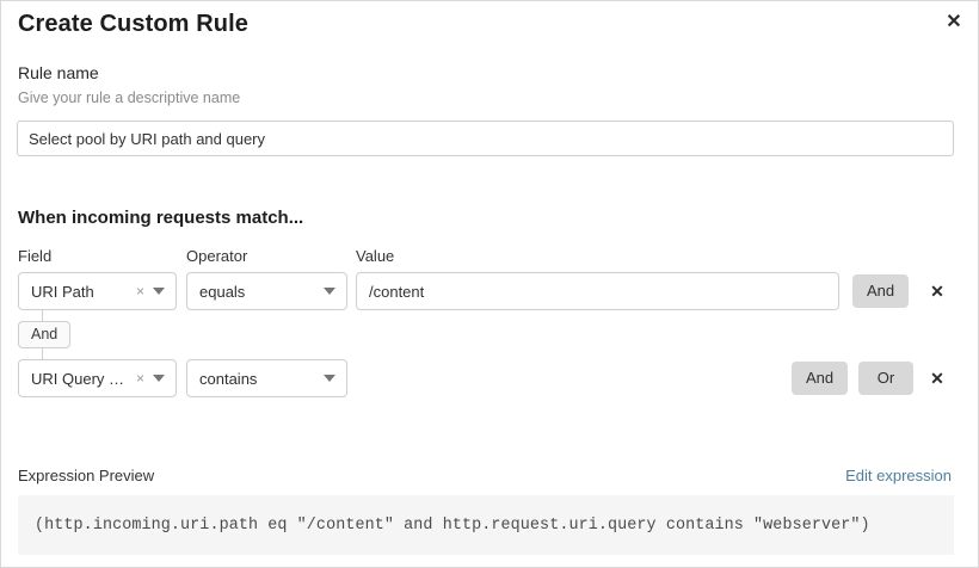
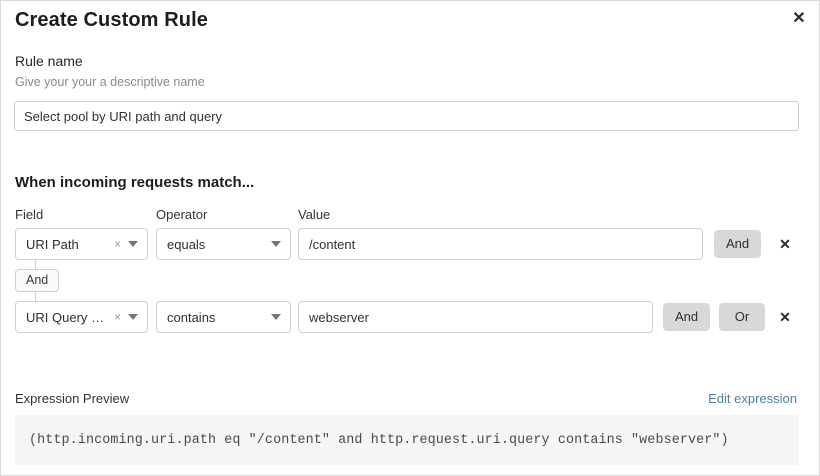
  Create Custom Rule
  ✕
  Rule name
- Give your rule a descriptive name
+ Give your your a descriptive name
  Select pool by URI path and query
  When incoming requests match...
  Field
  Operator
  Value
  URI Path
  ×
  equals
  /content
  And
  ✕
  And
  URI Query St..
  ×
  contains
+ webserver
  And
  Or
  ✕
  Expression Preview
  Edit expression
  (http.incoming.uri.path eq "/content" and http.request.uri.query contains "webserver")
